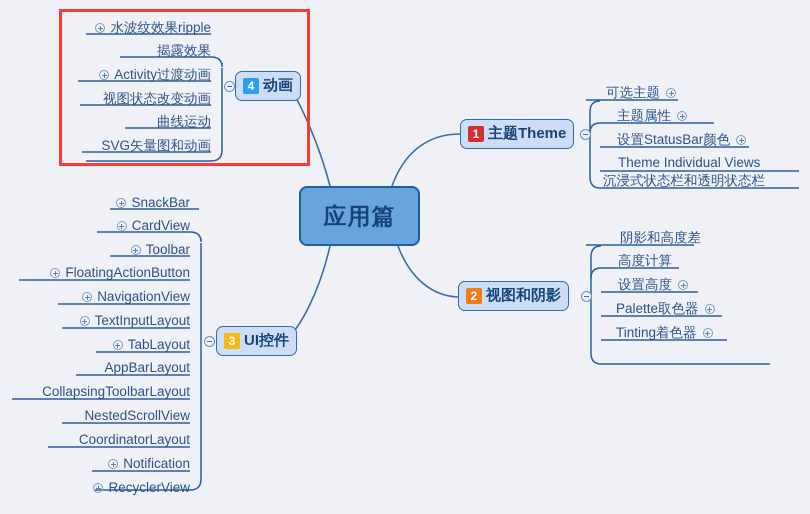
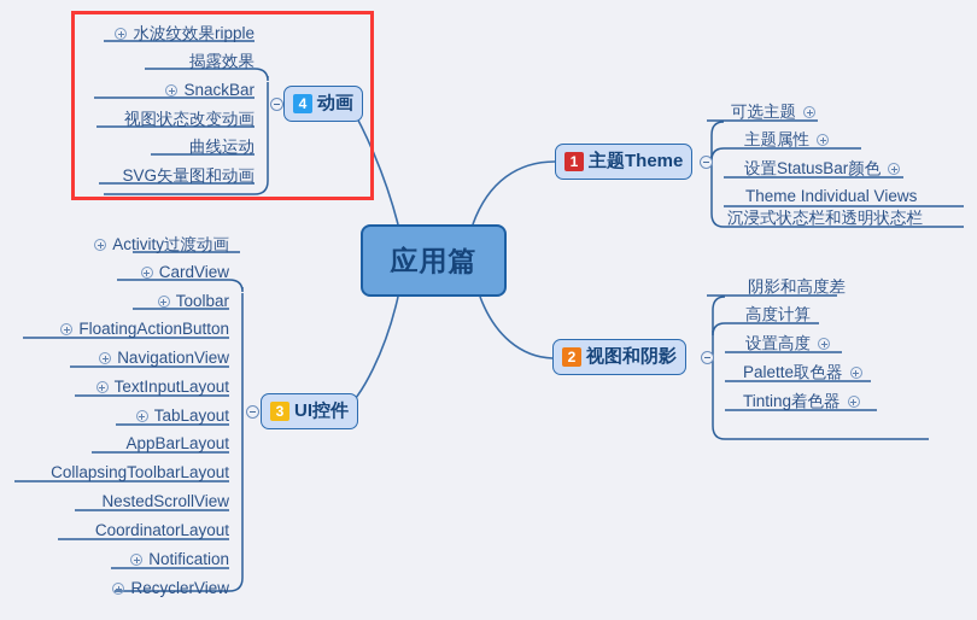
  应用篇
  1
  主题Theme
  可选主题
  主题属性
  设置StatusBar颜色
  Theme Individual Views
  沉浸式状态栏和透明状态栏
  2
  视图和阴影
  阴影和高度差
  高度计算
  设置高度
  Palette取色器
  Tinting着色器
  3
  UI控件
- SnackBar
+ Activity过渡动画
  CardView
  Toolbar
  FloatingActionButton
  NavigationView
  TextInputLayout
  TabLayout
  AppBarLayout
  CollapsingToolbarLayout
  NestedScrollView
  CoordinatorLayout
  Notification
  RecyclerView
  4
  动画
  水波纹效果ripple
  揭露效果
- Activity过渡动画
+ SnackBar
  视图状态改变动画
  曲线运动
  SVG矢量图和动画
